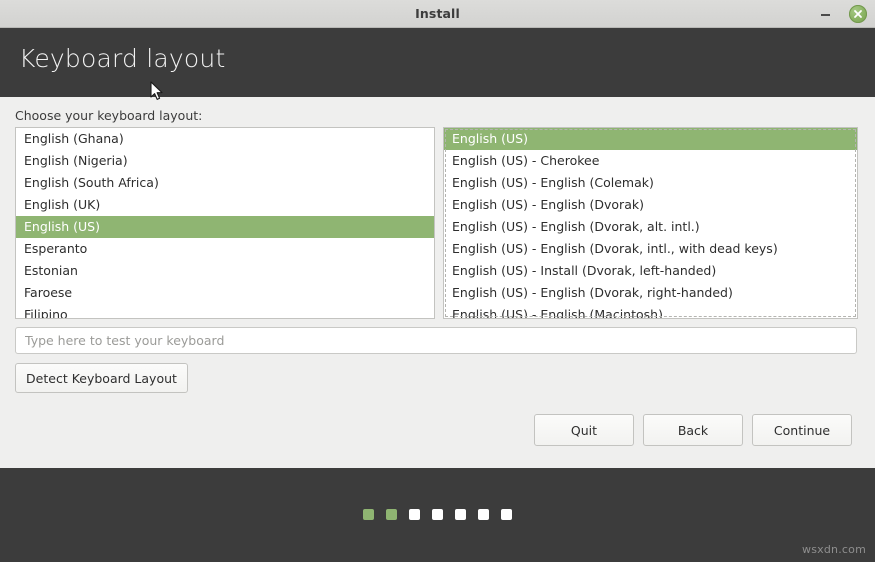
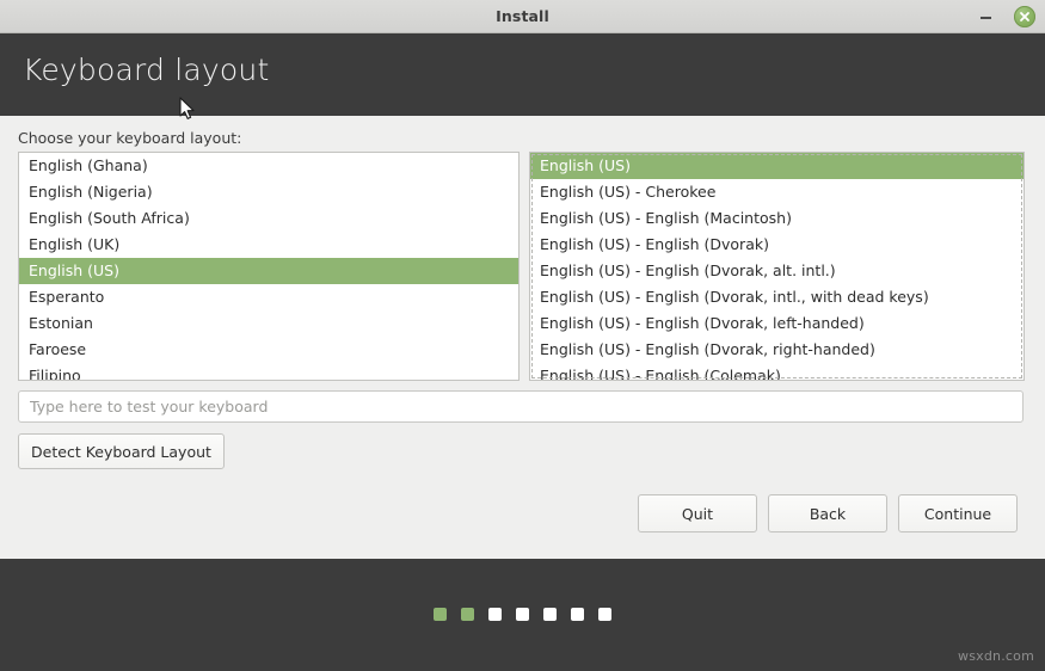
  Install
  Keyboard layout
  Choose your keyboard layout:
  English (Ghana)
  English (Nigeria)
  English (South Africa)
  English (UK)
  English (US)
  Esperanto
  Estonian
  Faroese
  Filipino
  English (US)
  English (US) - Cherokee
- English (US) - English (Colemak)
+ English (US) - English (Macintosh)
  English (US) - English (Dvorak)
  English (US) - English (Dvorak, alt. intl.)
  English (US) - English (Dvorak, intl., with dead keys)
- English (US) - Install (Dvorak, left-handed)
+ English (US) - English (Dvorak, left-handed)
  English (US) - English (Dvorak, right-handed)
- English (US) - English (Macintosh)
+ English (US) - English (Colemak)
  Type here to test your keyboard
  Detect Keyboard Layout
  Quit
  Back
  Continue
  wsxdn.com
